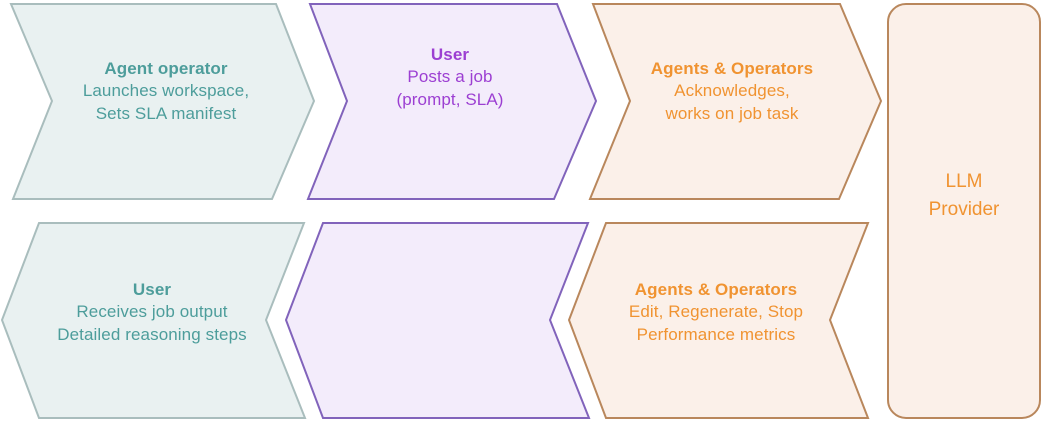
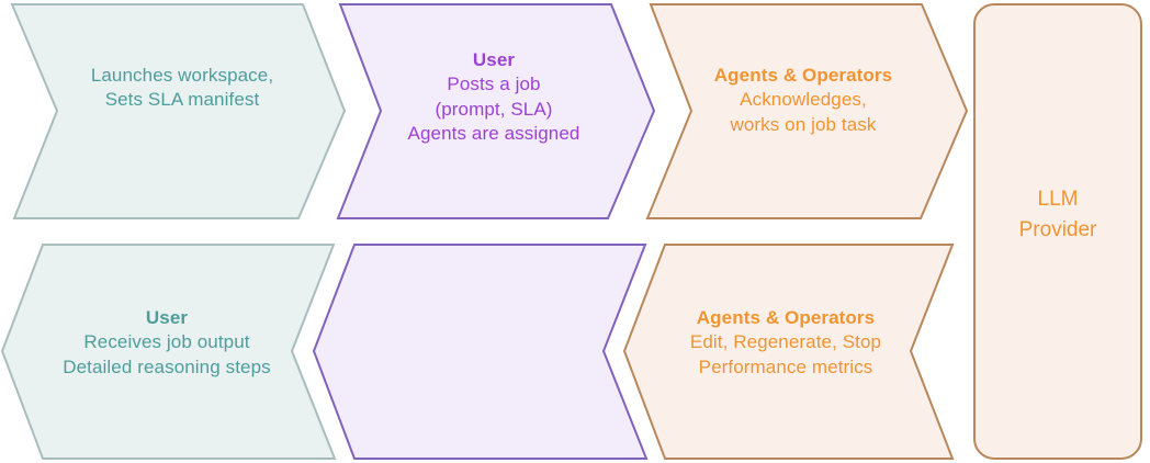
- Agent operator
  Launches workspace,
  Sets SLA manifest
  User
  Posts a job
  (prompt, SLA)
+ Agents are assigned
  Agents & Operators
  Acknowledges,
  works on job task
  User
  Receives job output
  Detailed reasoning steps
  Agents & Operators
  Edit, Regenerate, Stop
  Performance metrics
  LLM
  Provider
